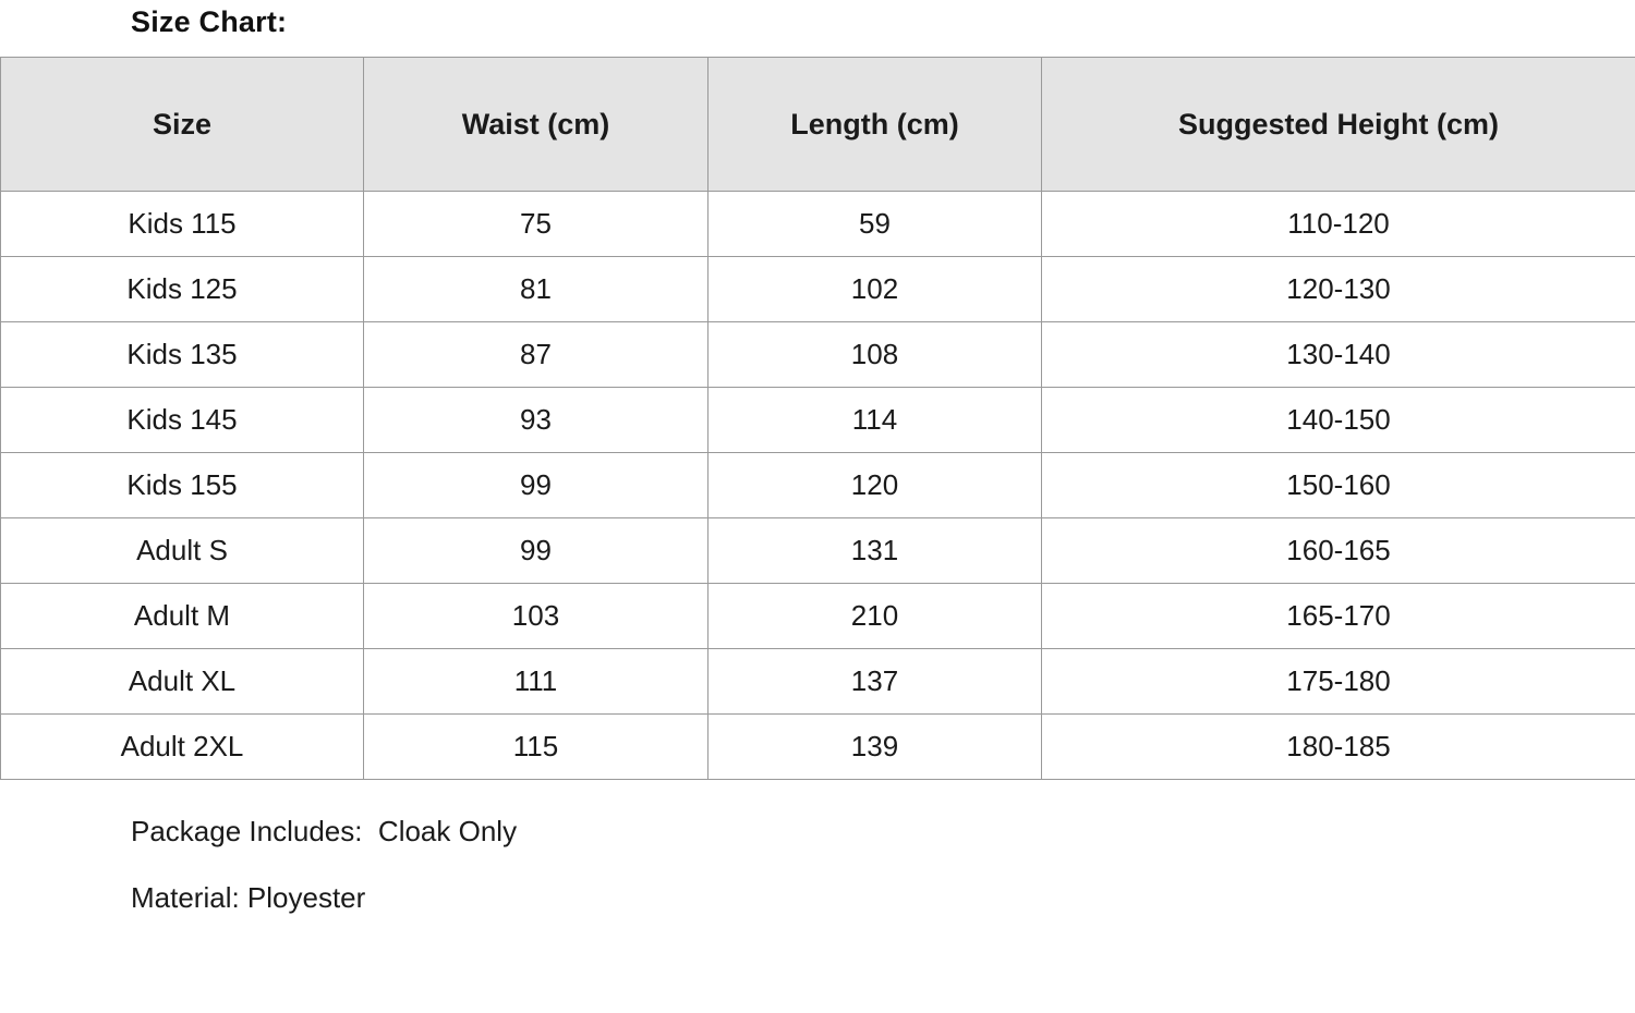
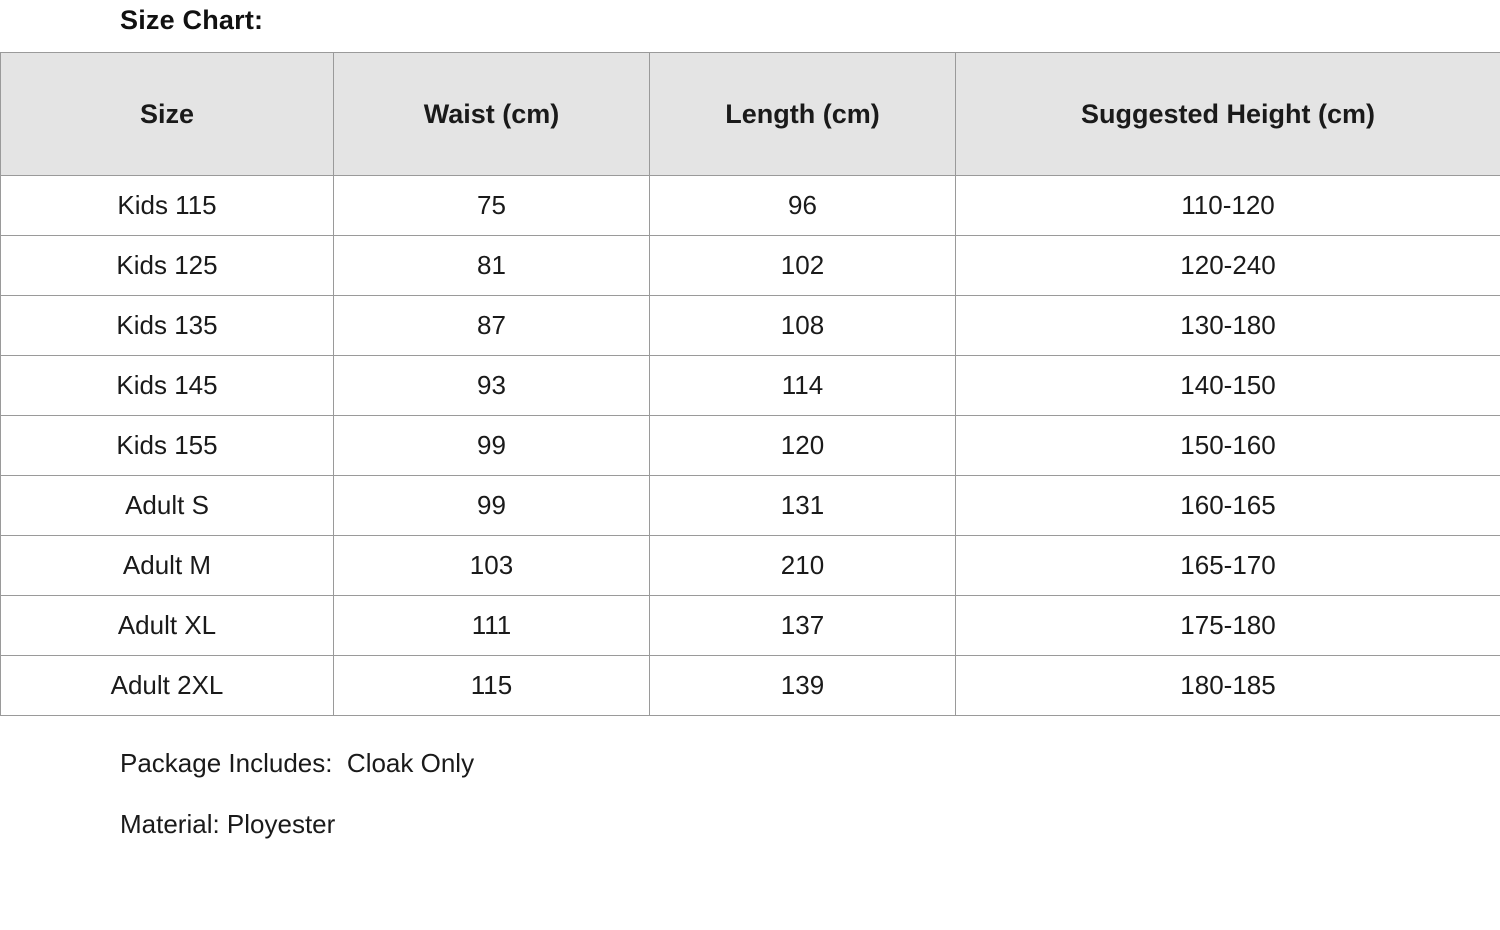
  Size Chart:
  Size	Waist (cm)	Length (cm)	Suggested Height (cm)
- Kids 115	75	59	110-120
+ Kids 115	75	96	110-120
- Kids 125	81	102	120-130
+ Kids 125	81	102	120-240
- Kids 135	87	108	130-140
+ Kids 135	87	108	130-180
  Kids 145	93	114	140-150
  Kids 155	99	120	150-160
  Adult S	99	131	160-165
  Adult M	103	210	165-170
  Adult XL	111	137	175-180
  Adult 2XL	115	139	180-185
  Package Includes: Cloak Only
  Material: Ployester
